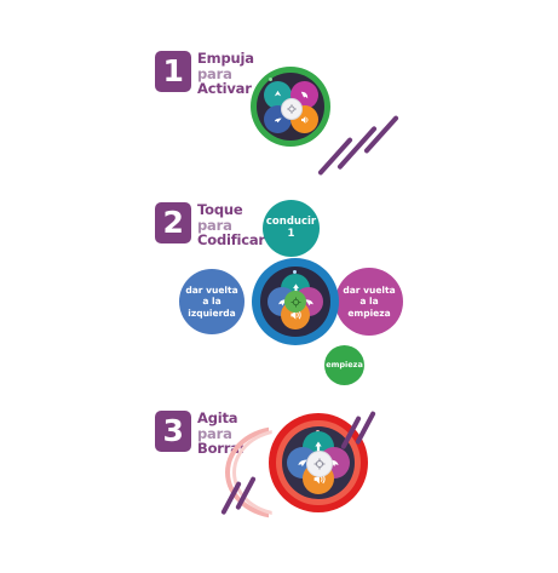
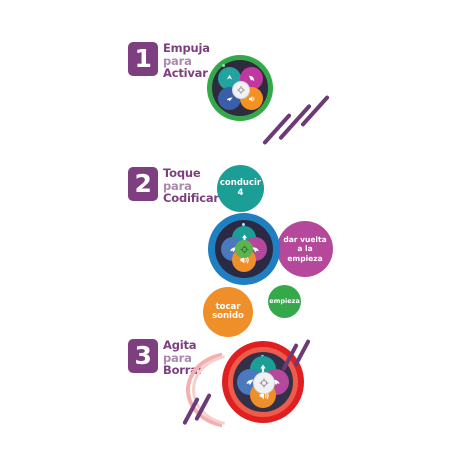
  1
  Empuja
  para
  Activar
  2
  Toque
  para
  Codificar
- conducir 1
+ conducir 4
- dar vuelta a la izquierda
  dar vuelta a la empieza
+ tocar sonido
  empieza
  3
  Agita
  para
  Borrar
